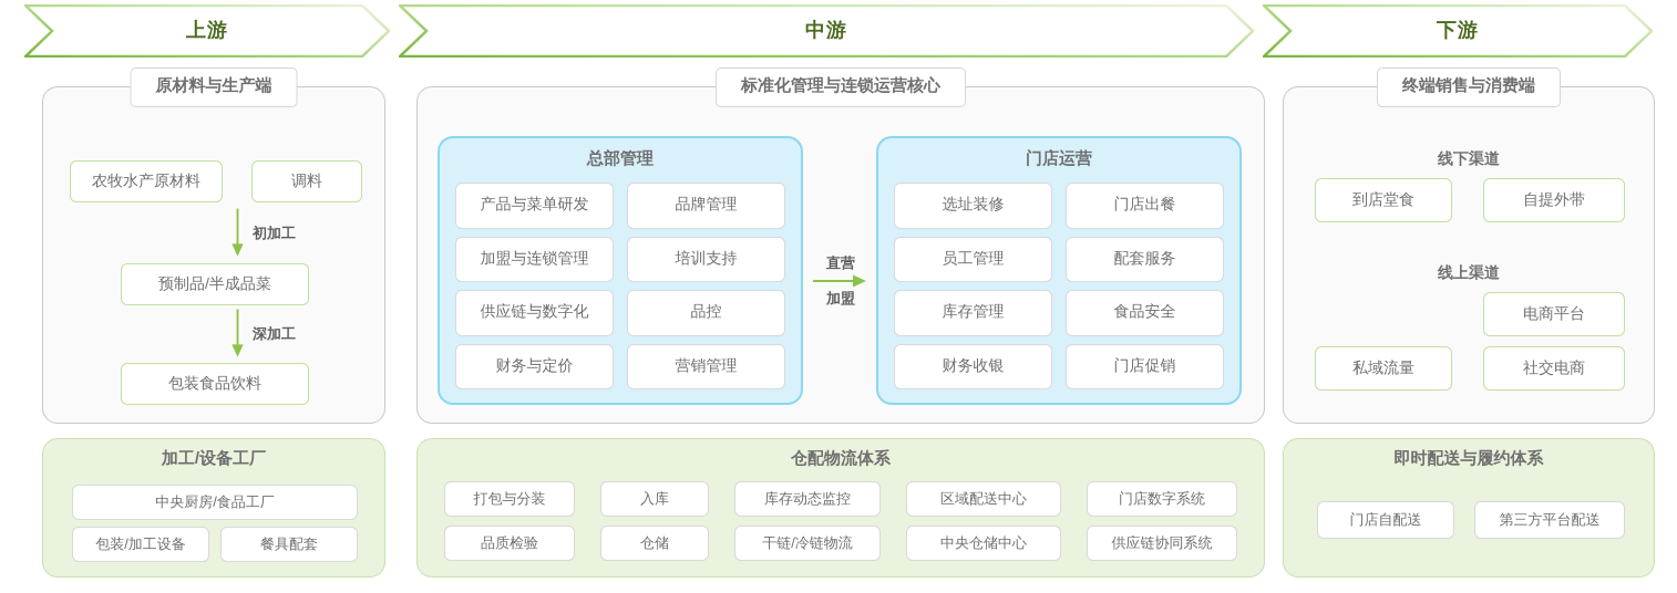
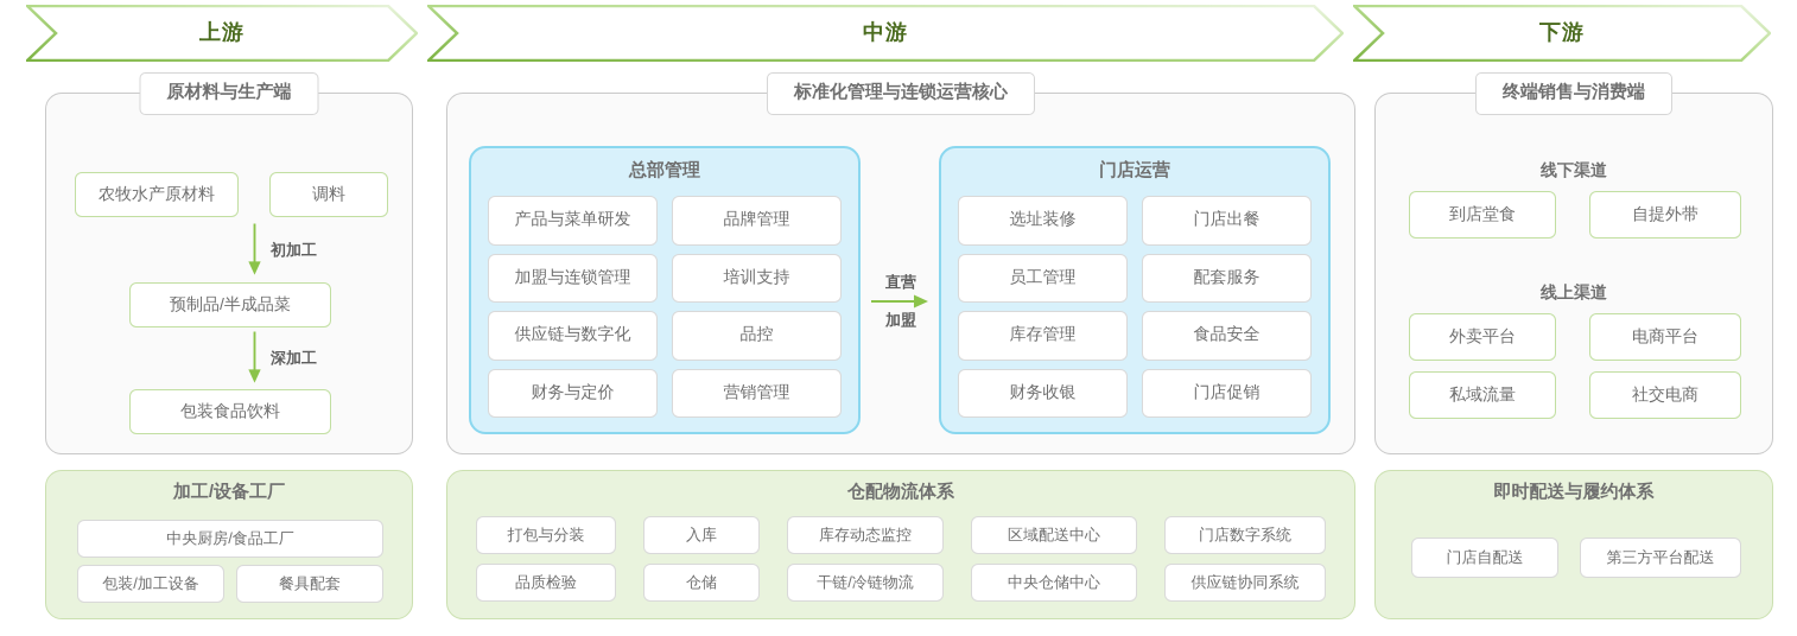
  上游
  中游
  下游
  原材料与生产端
  农牧水产原材料
  调料
  初加工
  预制品/半成品菜
  深加工
  包装食品饮料
  标准化管理与连锁运营核心
  总部管理
  产品与菜单研发
  品牌管理
  加盟与连锁管理
  培训支持
  供应链与数字化
  品控
  财务与定价
  营销管理
  直营
  加盟
  门店运营
  选址装修
  门店出餐
  员工管理
  配套服务
  库存管理
  食品安全
  财务收银
  门店促销
  终端销售与消费端
  线下渠道
  到店堂食
  自提外带
  线上渠道
+ 外卖平台
  电商平台
  私域流量
  社交电商
  加工/设备工厂
  中央厨房/食品工厂
  包装/加工设备
  餐具配套
  仓配物流体系
  打包与分装
  入库
  库存动态监控
  区域配送中心
  门店数字系统
  品质检验
  仓储
  干链/冷链物流
  中央仓储中心
  供应链协同系统
  即时配送与履约体系
  门店自配送
  第三方平台配送
